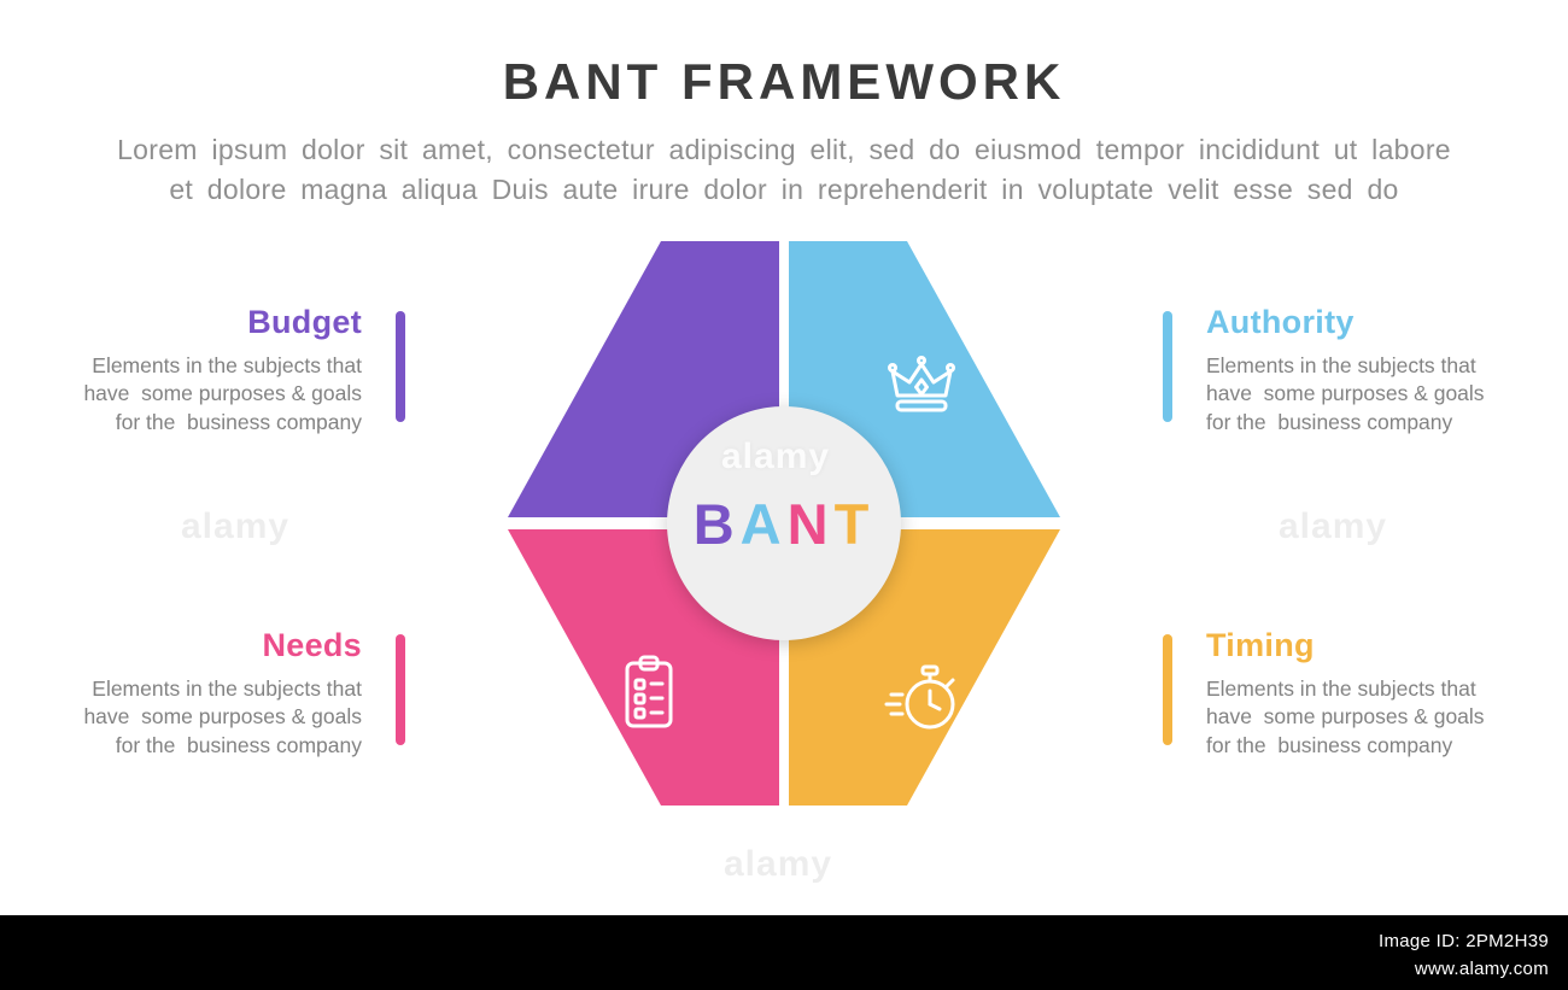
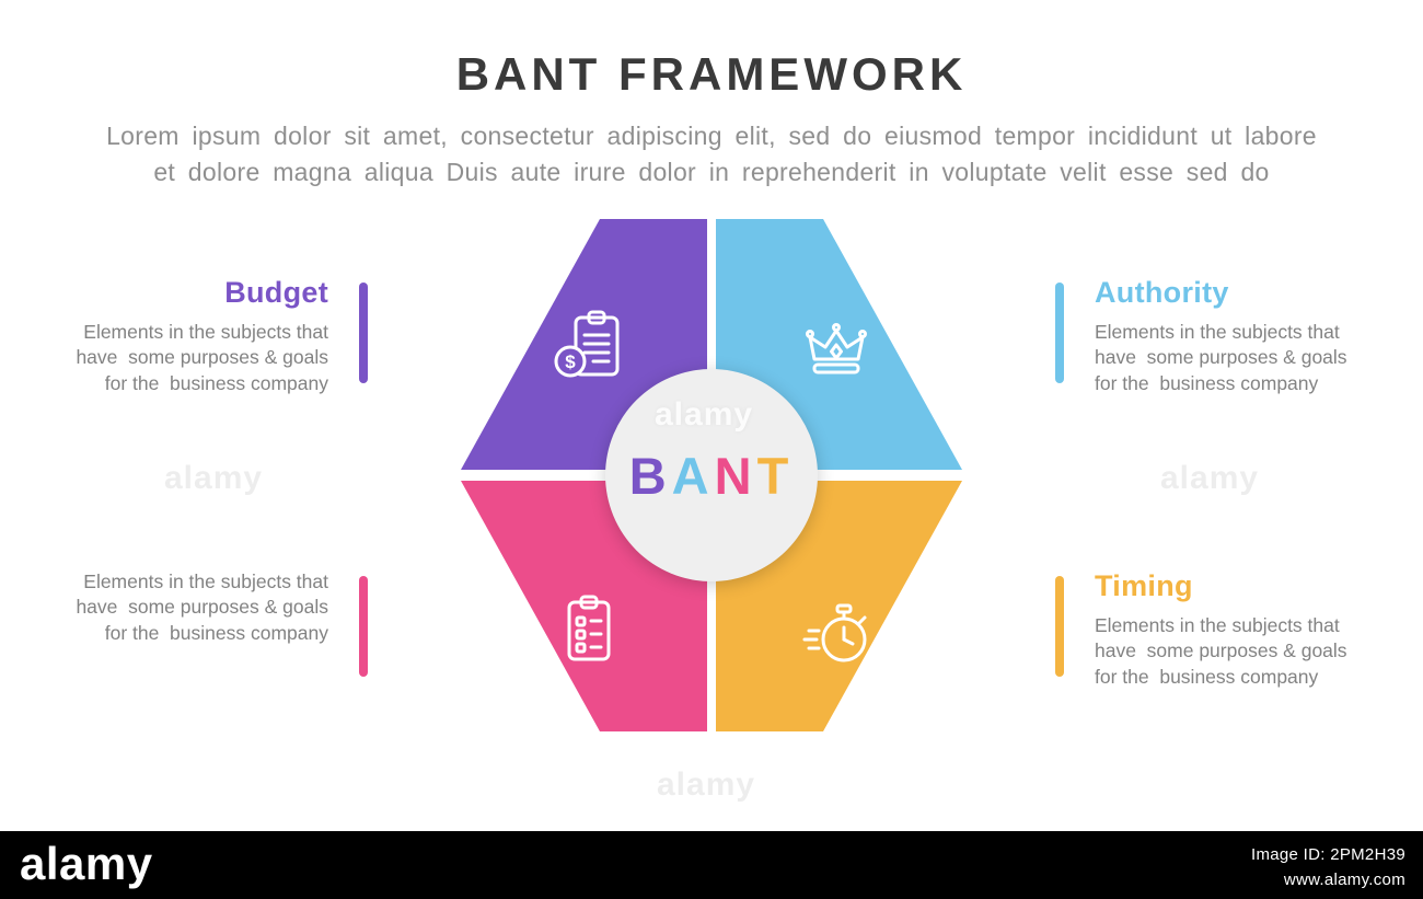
  BANT FRAMEWORK
  Lorem ipsum dolor sit amet, consectetur adipiscing elit, sed do eiusmod tempor incididunt ut labore
  et dolore magna aliqua Duis aute irure dolor in reprehenderit in voluptate velit esse sed do
  Budget
  Elements in the subjects that
  have some purposes & goals
  for the business company
- Needs
  Elements in the subjects that
  have some purposes & goals
  for the business company
  Authority
  Elements in the subjects that
  have some purposes & goals
  for the business company
  Timing
  Elements in the subjects that
  have some purposes & goals
  for the business company
+ $
  BANT
+ alamy
  Image ID: 2PM2H39
  www.alamy.com
